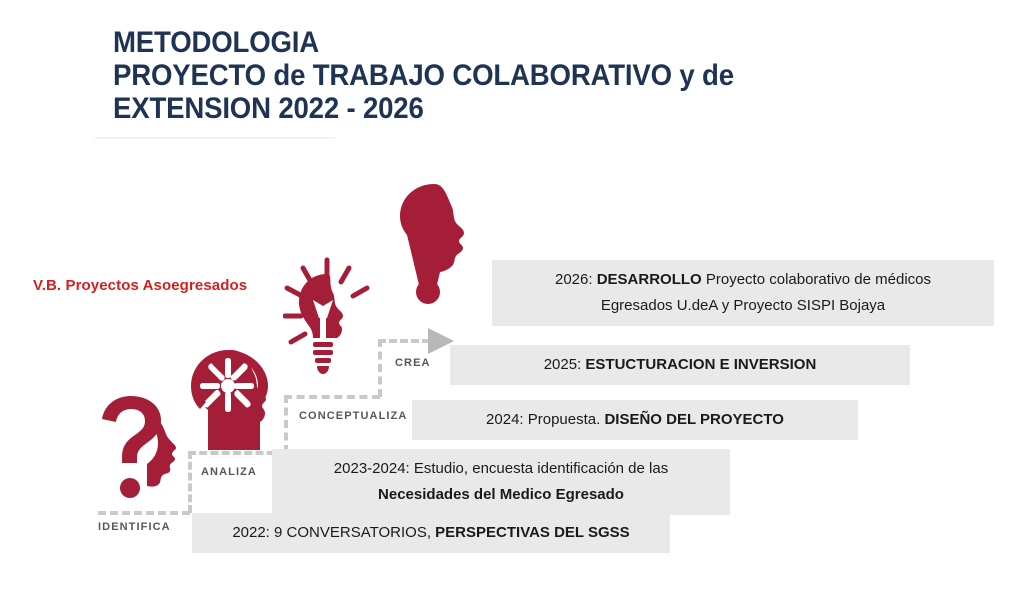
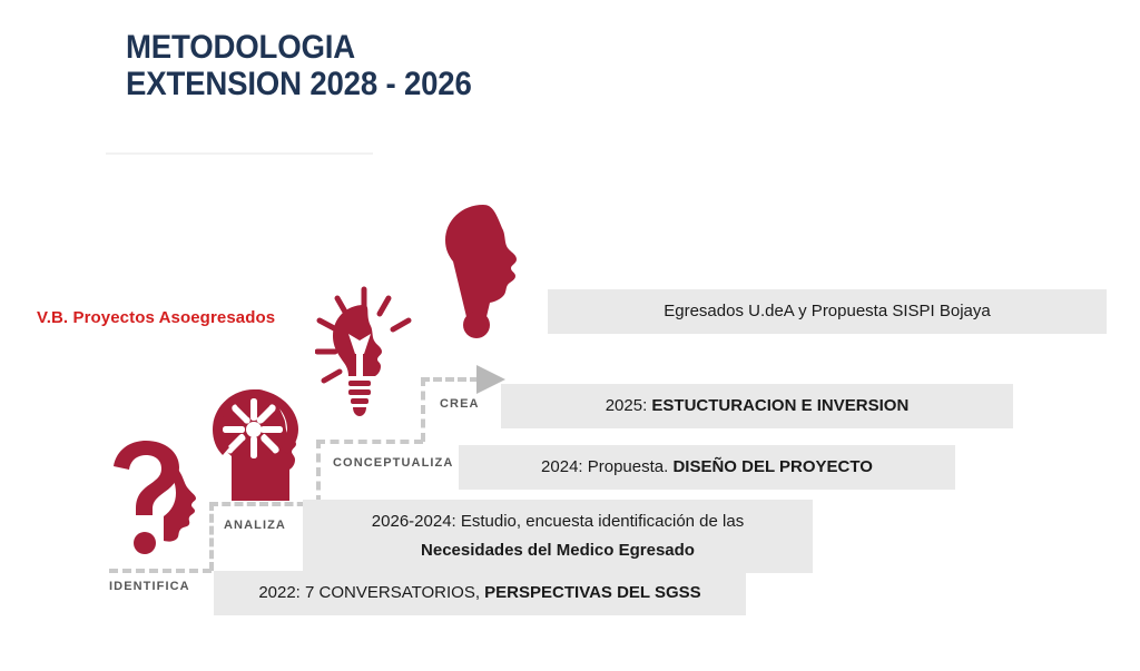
  METODOLOGIA
- PROYECTO de TRABAJO COLABORATIVO y de
- EXTENSION 2022 - 2026
+ EXTENSION 2028 - 2026
  V.B. Proyectos Asoegresados
  IDENTIFICA
  ANALIZA
  CONCEPTUALIZA
  CREA
- 2026: DESARROLLO Proyecto colaborativo de médicos
- Egresados U.deA y Proyecto SISPI Bojaya
+ Egresados U.deA y Propuesta SISPI Bojaya
  2025: ESTUCTURACION E INVERSION
  2024: Propuesta. DISEÑO DEL PROYECTO
- 2023-2024: Estudio, encuesta identificación de las
+ 2026-2024: Estudio, encuesta identificación de las
  Necesidades del Medico Egresado
- 2022: 9 CONVERSATORIOS, PERSPECTIVAS DEL SGSS
+ 2022: 7 CONVERSATORIOS, PERSPECTIVAS DEL SGSS
